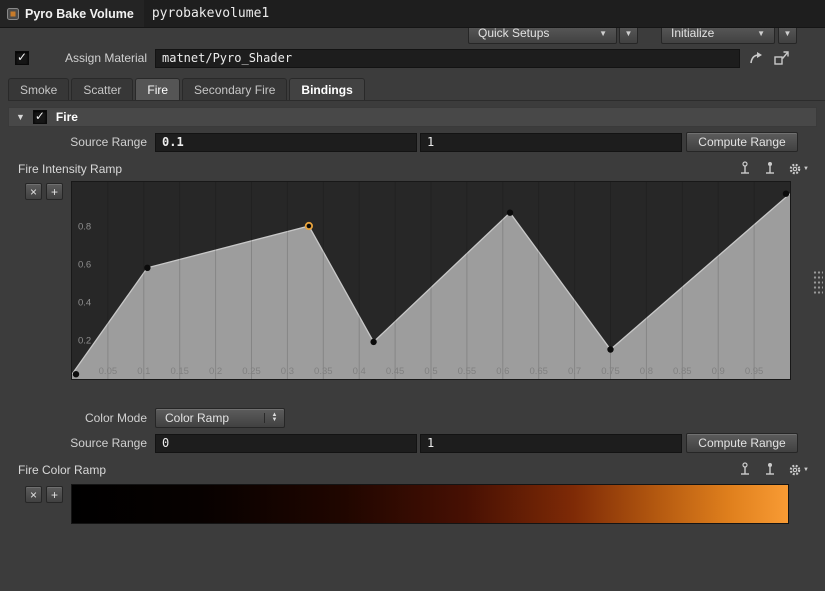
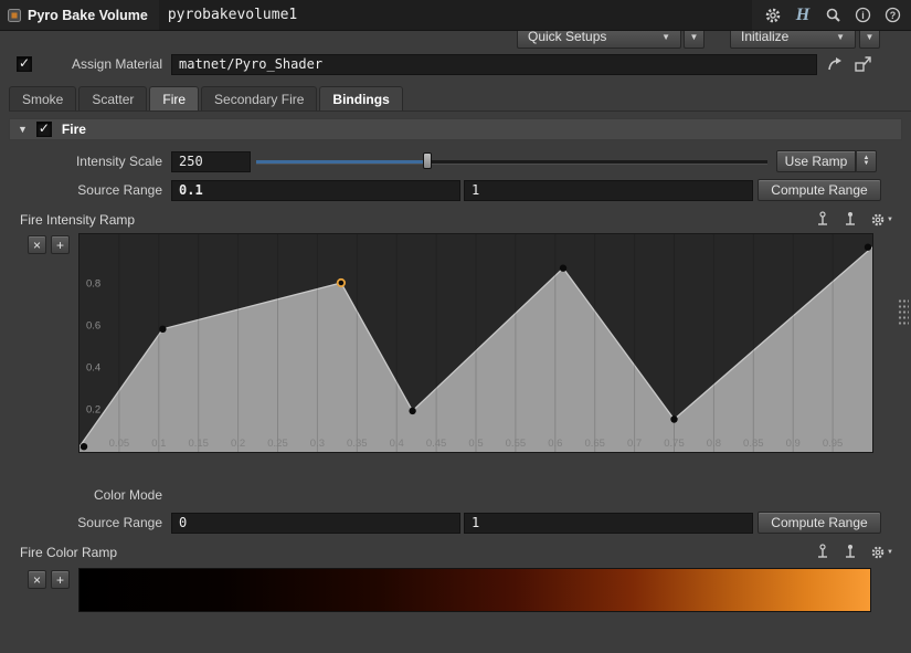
  Pyro Bake Volume
  pyrobakevolume1
+ H
+ i
+ ?
  Quick Setups
  ▼
  ▼
  Initialize
  ▼
  ▼
  ✓
  Assign Material
  matnet/Pyro_Shader
  Smoke
  Scatter
  Fire
  Secondary Fire
  Bindings
  ▼
  ✓
  Fire
+ Intensity Scale
+ 250
+ Use Ramp
  Source Range
  0.1
  1
  Compute Range
  Fire Intensity Ramp
  ×
  +
  0.05
  0.1
  0.15
  0.2
  0.25
  0.3
  0.35
  0.4
  0.45
  0.5
  0.55
  0.6
  0.65
  0.7
  0.75
  0.8
  0.85
  0.9
  0.95
  0.8
  0.6
  0.4
  0.2
  Color Mode
- Color Ramp
  Source Range
  0
  1
  Compute Range
  Fire Color Ramp
  ×
  +
